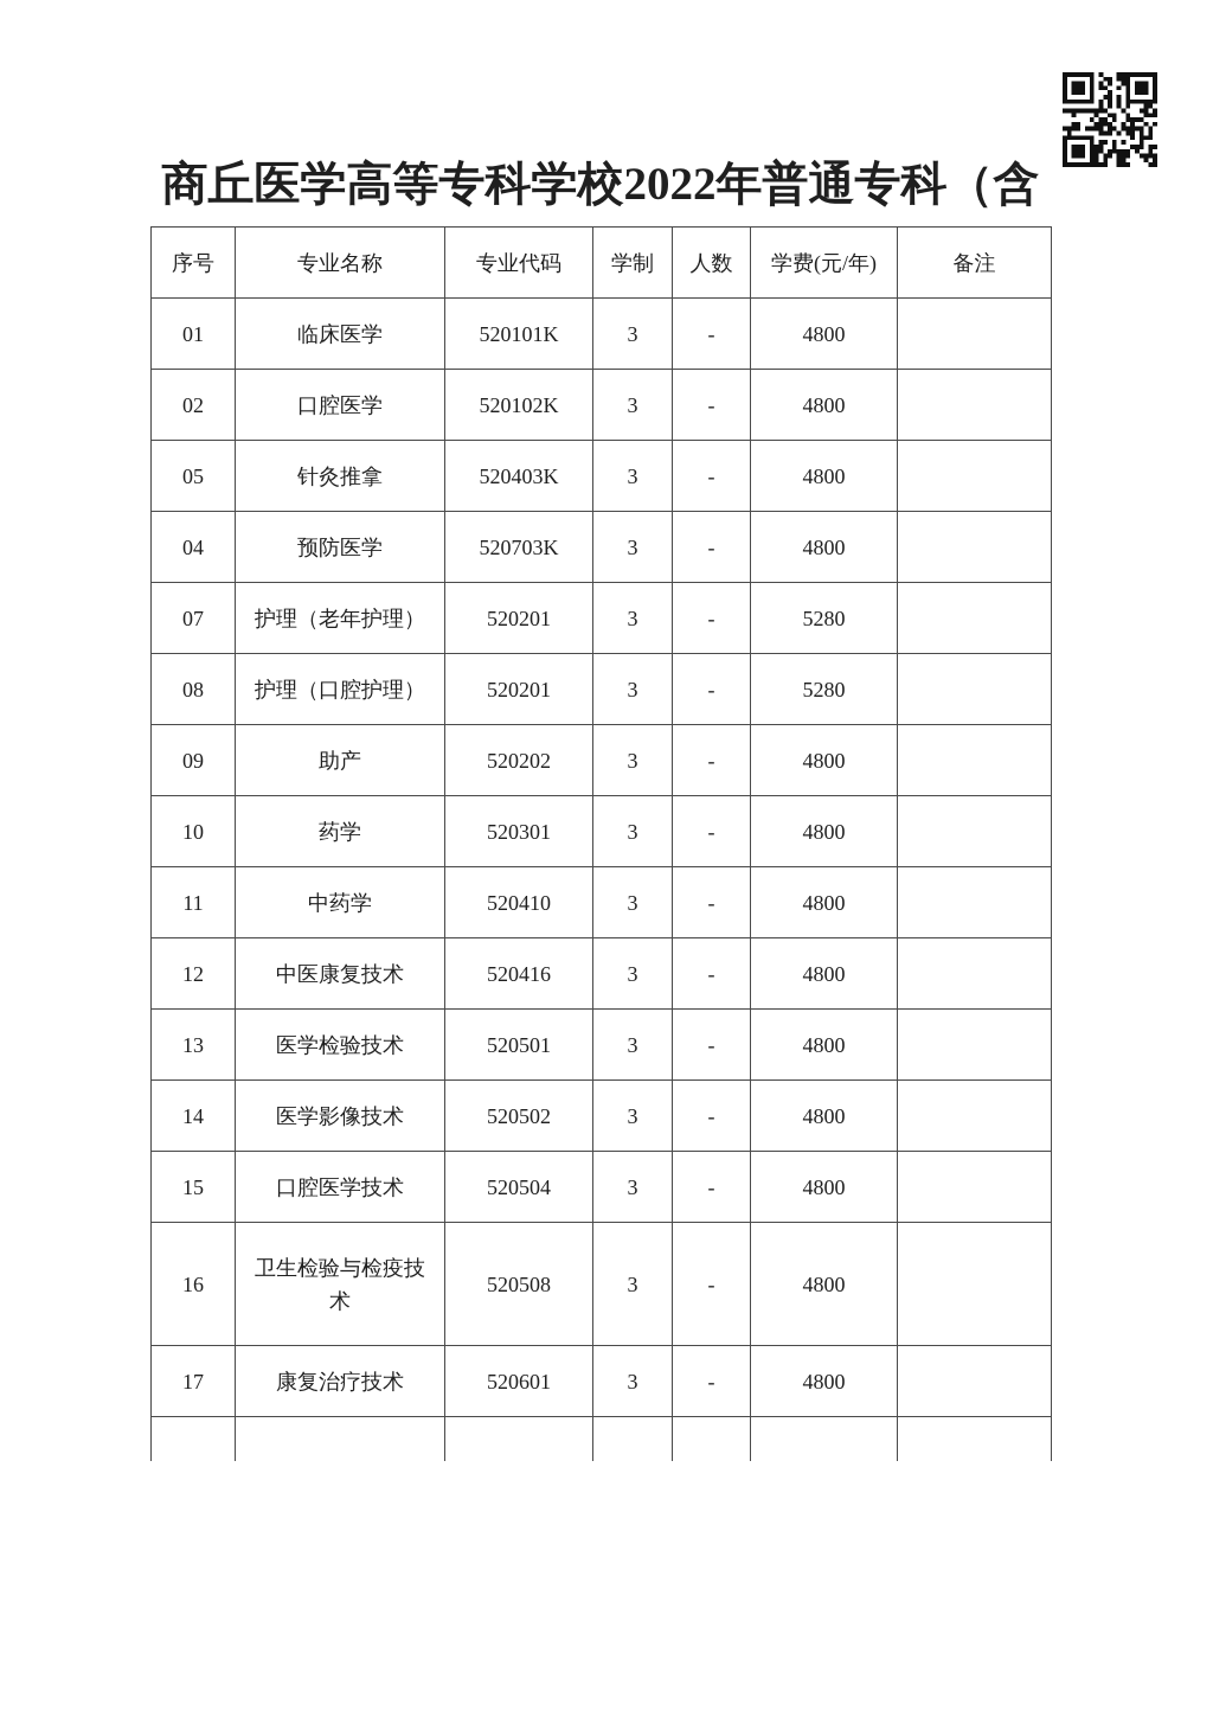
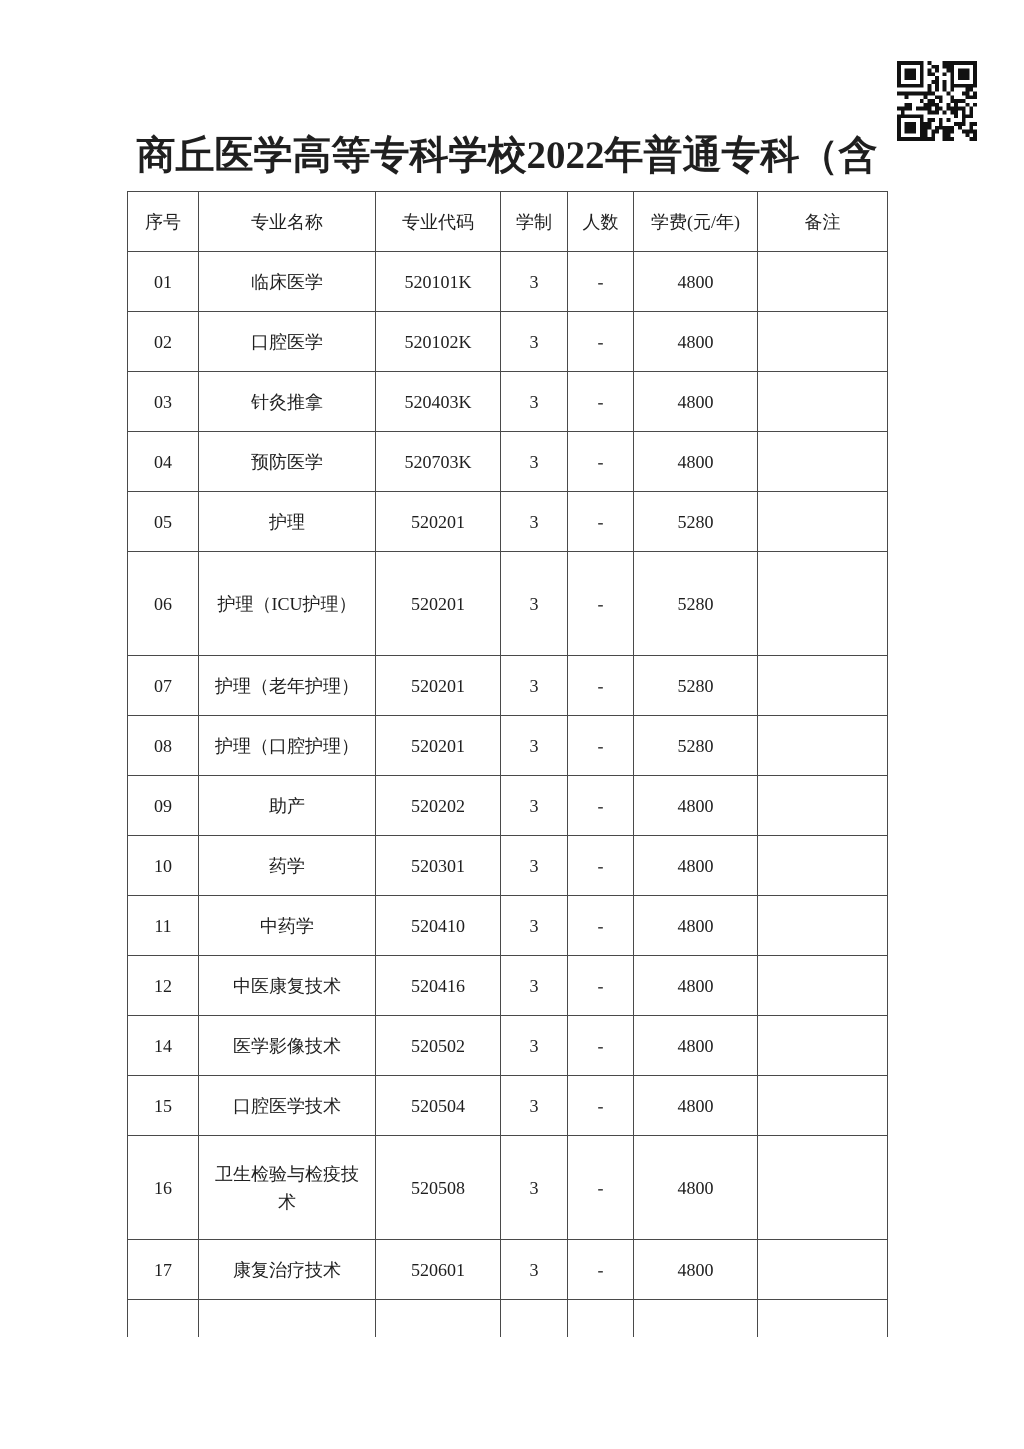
  商丘医学高等专科学校2022年普通专科（含
  序号	专业名称	专业代码	学制	人数	学费(元/年)	备注
  01	临床医学	520101K	3	-	4800
  02	口腔医学	520102K	3	-	4800
- 05	针灸推拿	520403K	3	-	4800
+ 03	针灸推拿	520403K	3	-	4800
  04	预防医学	520703K	3	-	4800
+ 05	护理	520201	3	-	5280
+ 06	护理（ICU护理）	520201	3	-	5280
  07	护理（老年护理）	520201	3	-	5280
  08	护理（口腔护理）	520201	3	-	5280
  09	助产	520202	3	-	4800
  10	药学	520301	3	-	4800
  11	中药学	520410	3	-	4800
  12	中医康复技术	520416	3	-	4800
- 13	医学检验技术	520501	3	-	4800
  14	医学影像技术	520502	3	-	4800
  15	口腔医学技术	520504	3	-	4800
  16	卫生检验与检疫技术	520508	3	-	4800
  17	康复治疗技术	520601	3	-	4800
